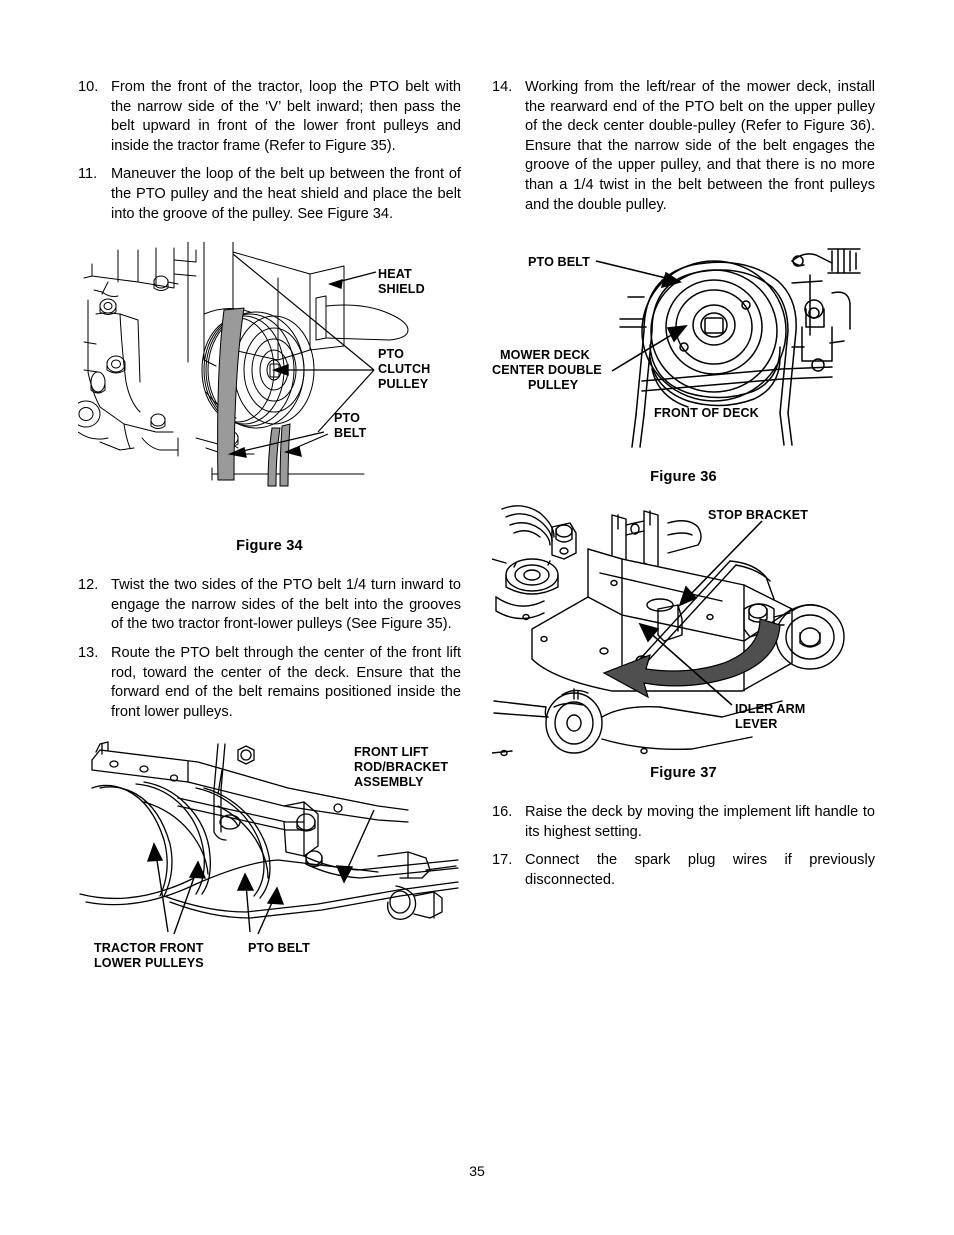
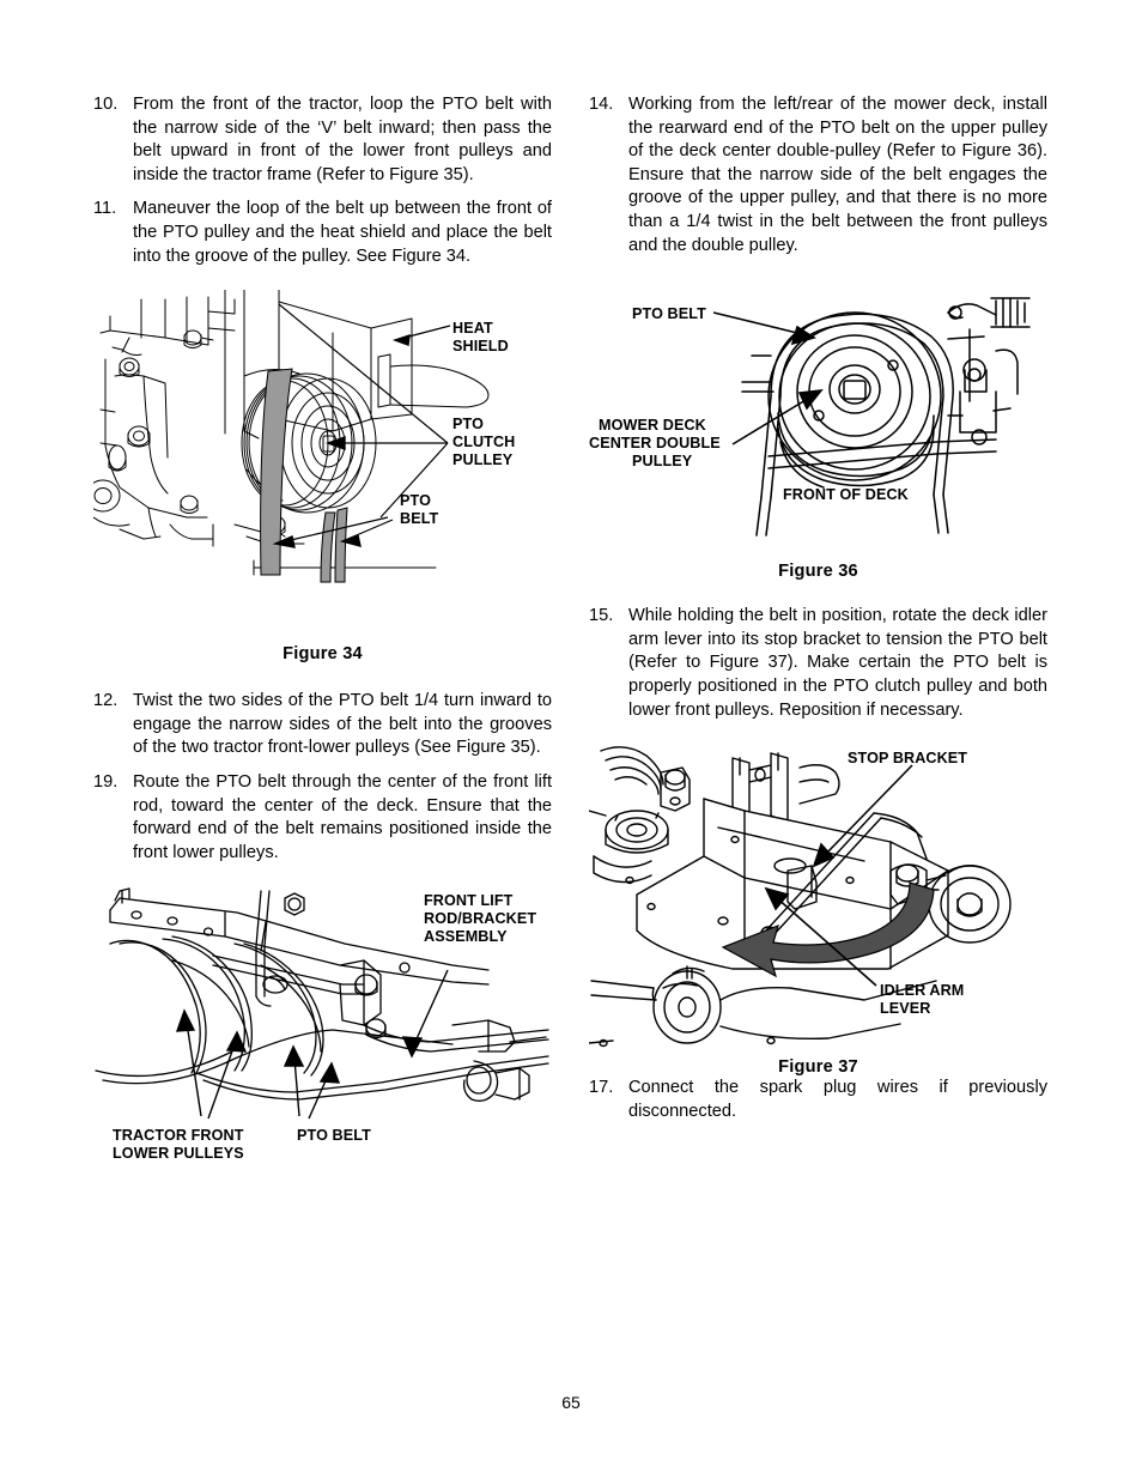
  10.
  From the front of the tractor, loop the PTO belt with the narrow side of the ‘V’ belt inward; then pass the belt upward in front of the lower front pulleys and inside the tractor frame (Refer to Figure 35).
  11.
  Maneuver the loop of the belt up between the front of the PTO pulley and the heat shield and place the belt into the groove of the pulley. See Figure 34.
  HEAT
  SHIELD
  PTO
  CLUTCH
  PULLEY
  PTO
  BELT
  Figure 34
  12.
  Twist the two sides of the PTO belt 1/4 turn inward to engage the narrow sides of the belt into the grooves of the two tractor front-lower pulleys (See Figure 35).
- 13.
+ 19.
  Route the PTO belt through the center of the front lift rod, toward the center of the deck. Ensure that the forward end of the belt remains positioned inside the front lower pulleys.
  FRONT LIFT
  ROD/BRACKET
  ASSEMBLY
  TRACTOR FRONT
  LOWER PULLEYS
  PTO BELT
  14.
  Working from the left/rear of the mower deck, install the rearward end of the PTO belt on the upper pulley of the deck center double-pulley (Refer to Figure 36). Ensure that the narrow side of the belt engages the groove of the upper pulley, and that there is no more than a 1/4 twist in the belt between the front pulleys and the double pulley.
  PTO BELT
  MOWER DECK
  CENTER DOUBLE
  PULLEY
  FRONT OF DECK
  Figure 36
+ 15.
+ While holding the belt in position, rotate the deck idler arm lever into its stop bracket to tension the PTO belt (Refer to Figure 37). Make certain the PTO belt is properly positioned in the PTO clutch pulley and both lower front pulleys. Reposition if necessary.
  STOP BRACKET
  IDLER ARM
  LEVER
  Figure 37
- 16.
- Raise the deck by moving the implement lift handle to its highest setting.
  17.
  Connect the spark plug wires if previously disconnected.
- 35
+ 65
